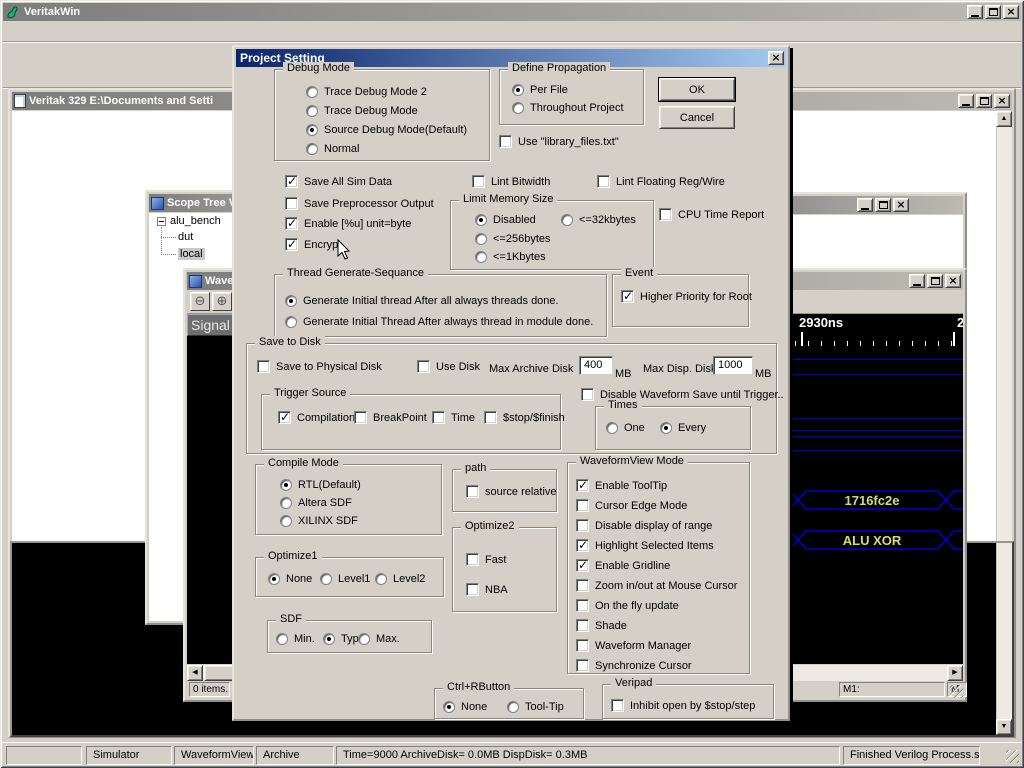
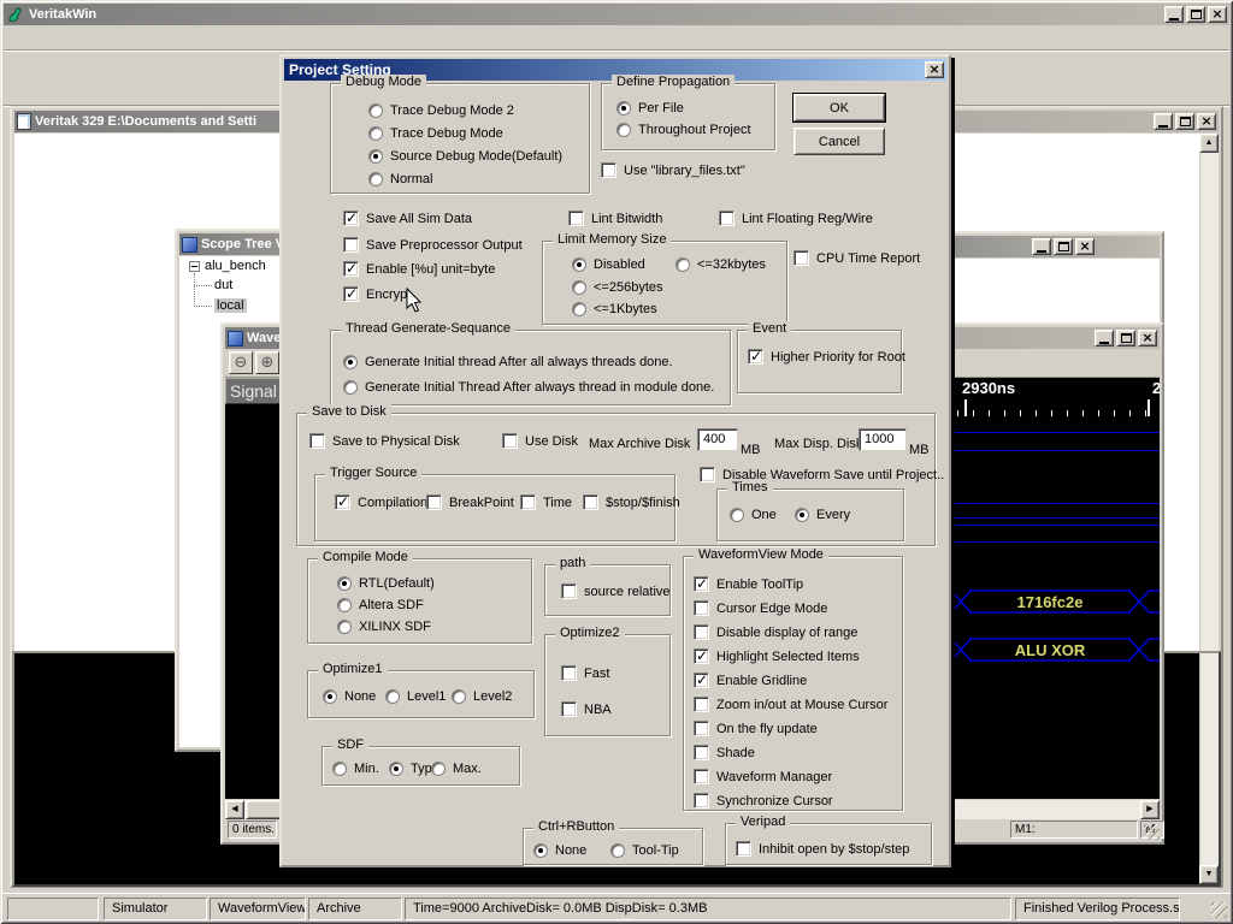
  VeritakWin
  ×
  Veritak 329 E:\Documents and Setti
  ×
  Scope Tree
  alu_bench
  dut
  local
  ×
  Wave
  ×
  ⊖
  ⊕
  Signal
  2930ns
  2
  1716fc2e
  ALU XOR
  0 items.
  M1:
  Project Setting
  ×
  Debug Mode
  Trace Debug Mode 2
  Trace Debug Mode
  Source Debug Mode(Default)
  Normal
  Define Propagation
  Per File
  Throughout Project
  OK
  Cancel
  Use "library_files.txt"
  Save All Sim Data
  Lint Bitwidth
  Lint Floating Reg/Wire
  Save Preprocessor Output
  Enable [%u] unit=byte
  Encryp
  Limit Memory Size
  Disabled
  <=32kbytes
  <=256bytes
  <=1Kbytes
  CPU Time Report
  Thread Generate-Sequance
  Generate Initial thread After all always threads done.
  Generate Initial Thread After always thread in module done.
  Event
  Higher Priority for Root
  Save to Disk
  Save to Physical Disk
  Use Disk
  Max Archive Disk
  400
  MB
  Max Disp. Dis
  1000
  MB
  Trigger Source
  Compilation
  BreakPoint
  Time
  $stop/$finish
- Disable Waveform Save until Trigger..
+ Disable Waveform Save until Project..
  Times
  One
  Every
  Compile Mode
  RTL(Default)
  Altera SDF
  XILINX SDF
  path
  source relative
  WaveformView Mode
  Enable ToolTip
  Cursor Edge Mode
  Disable display of range
  Highlight Selected Items
  Enable Gridline
  Zoom in/out at Mouse Cursor
  On the fly update
  Shade
  Waveform Manager
  Synchronize Cursor
  Optimize1
  None
  Level1
  Level2
  Optimize2
  Fast
  NBA
  SDF
  Min.
  Typ
  Max.
  Ctrl+RButton
  None
  Tool-Tip
  Veripad
  Inhibit open by $stop/step
  Simulator
  WaveformView
  Archive
  Time=9000 ArchiveDisk= 0.0MB DispDisk= 0.3MB
  Finished Verilog Process.s
